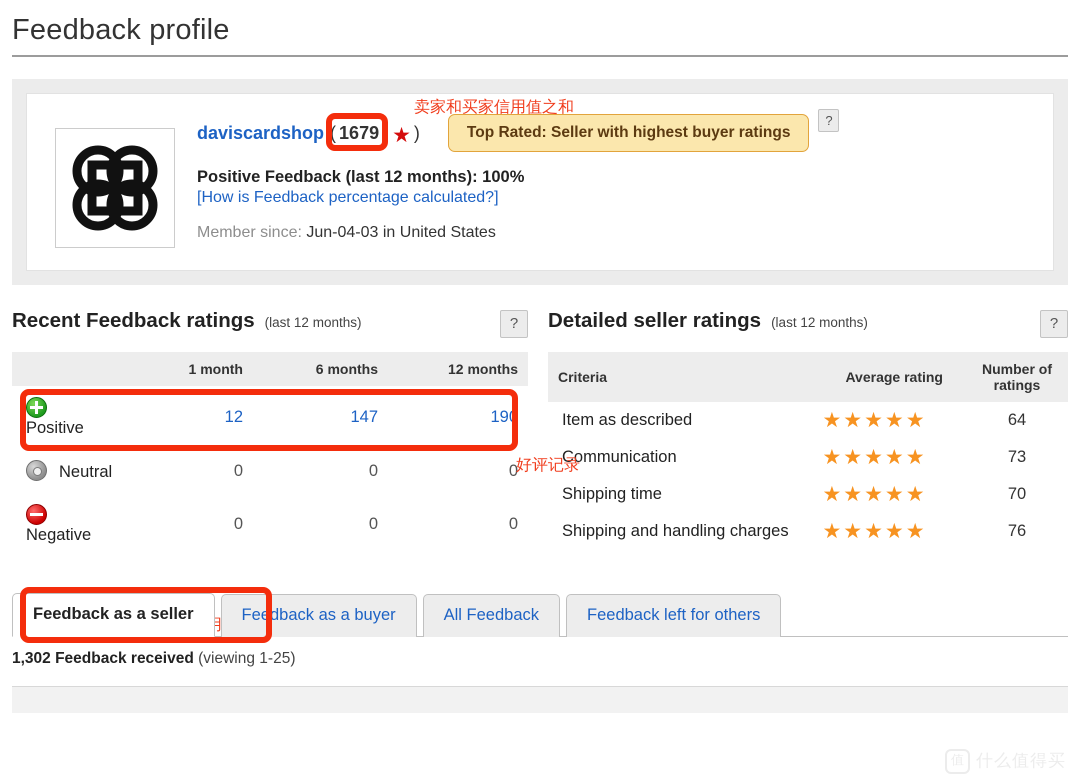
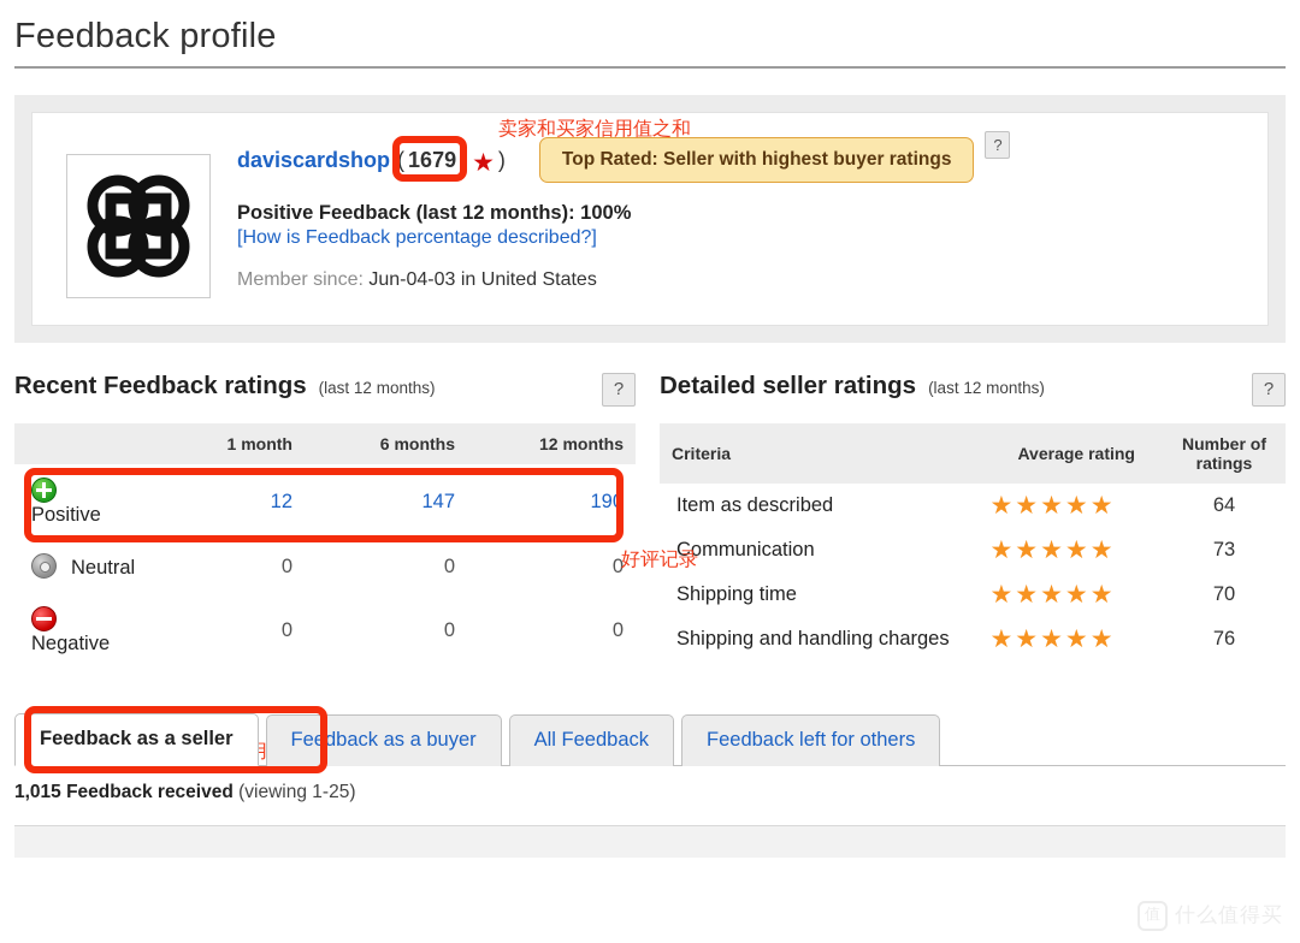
  Feedback profile
  daviscardshop
  (
  1679
  ★
  )
  Top Rated: Seller with highest buyer ratings
  ?
  Positive Feedback (last 12 months): 100%
- [How is Feedback percentage calculated?]
+ [How is Feedback percentage described?]
  Member since: Jun-04-03 in United States
  卖家和买家信用值之和
  Recent Feedback ratings
  (last 12 months)
  ?
  	1 month	6 months	12 months
  Positive	12	147	190
  Neutral	0	0	0
  Negative	0	0	0
  Detailed seller ratings
  (last 12 months)
  ?
  Criteria	Average rating	Number of ratings
  Item as described	★★★★★	64
  Communication	★★★★★	73
  Shipping time	★★★★★	70
  Shipping and handling charges	★★★★★	76
  好评记录
  Feedback as a seller
  Feedback as a buyer
  All Feedback
  Feedback left for others
- 1,302 Feedback received (viewing 1-25)
+ 1,015 Feedback received (viewing 1-25)
